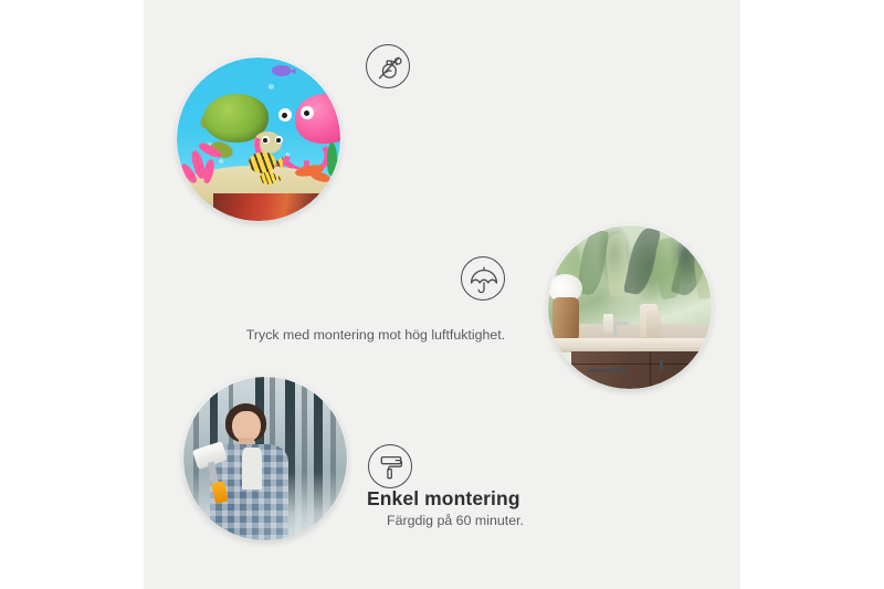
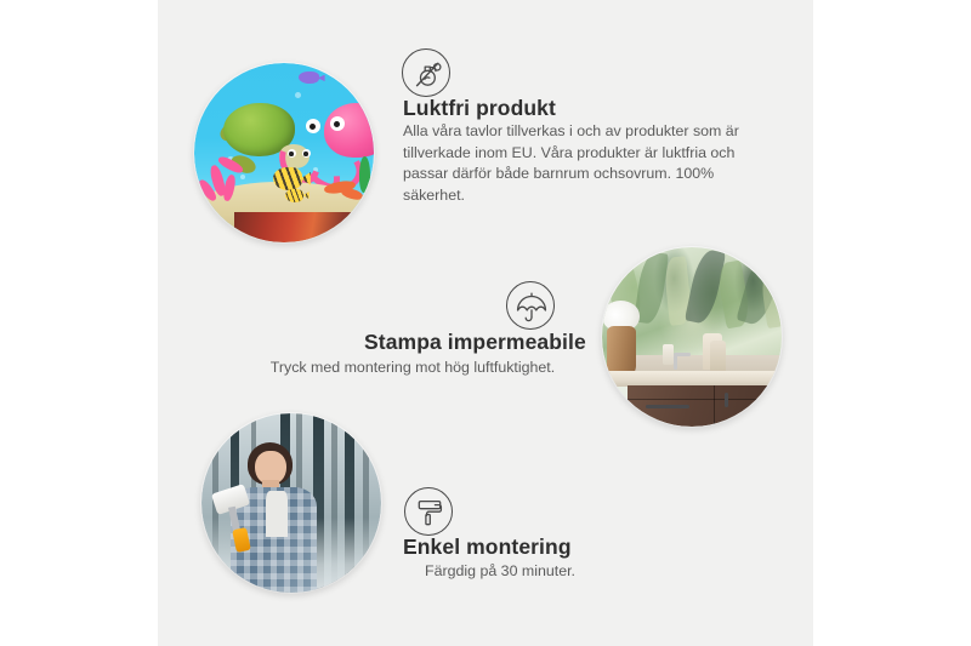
+ Luktfri produkt
+ Alla våra tavlor tillverkas i och av produkter som är tillverkade inom EU. Våra produkter är luktfria och passar därför både barnrum ochsovrum. 100% säkerhet.
+ Stampa impermeabile
  Tryck med montering mot hög luftfuktighet.
  Enkel montering
- Färgdig på 60 minuter.
+ Färgdig på 30 minuter.
